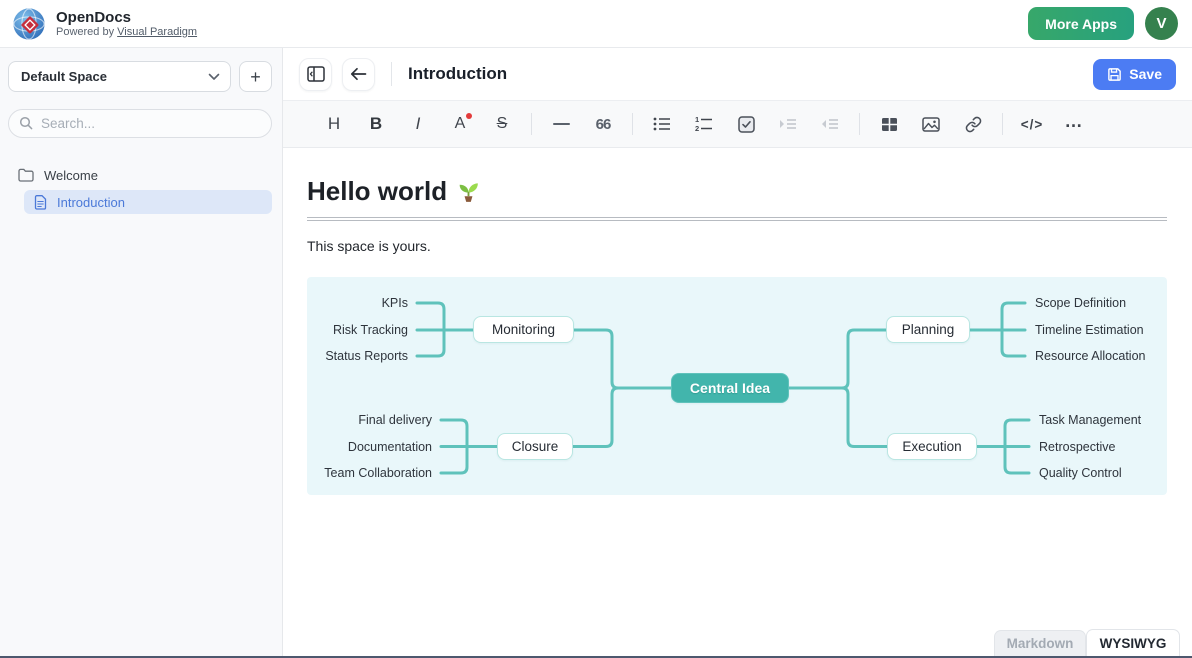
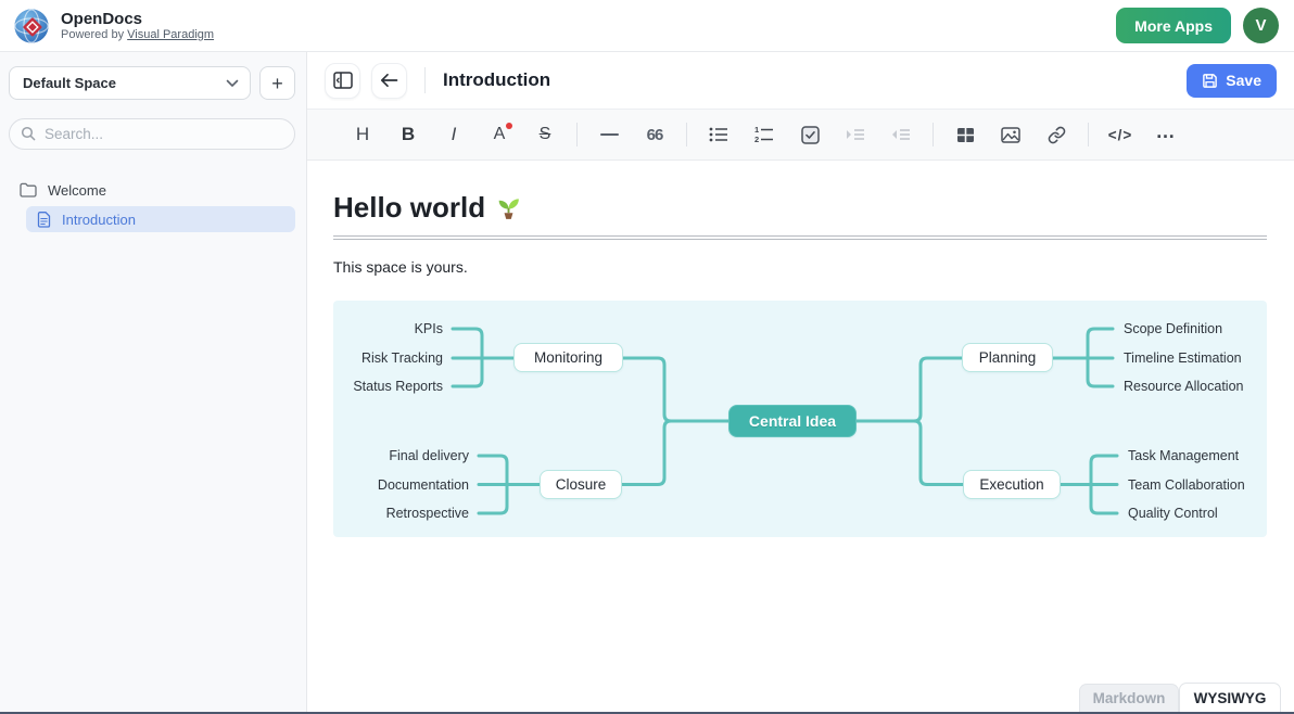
  OpenDocs
  Powered by Visual Paradigm
  More Apps
  V
  Default Space
  +
  Search...
  Welcome
  Introduction
  Introduction
  Save
  H
  B
  I
  A
  S
  66
  1
  2
  </>
  …
  Hello world
  This space is yours.
  Central Idea
  Monitoring
  Planning
  Closure
  Execution
  KPIs
  Risk Tracking
  Status Reports
  Final delivery
  Documentation
- Team Collaboration
+ Retrospective
  Scope Definition
  Timeline Estimation
  Resource Allocation
  Task Management
- Retrospective
+ Team Collaboration
  Quality Control
  Markdown
  WYSIWYG
